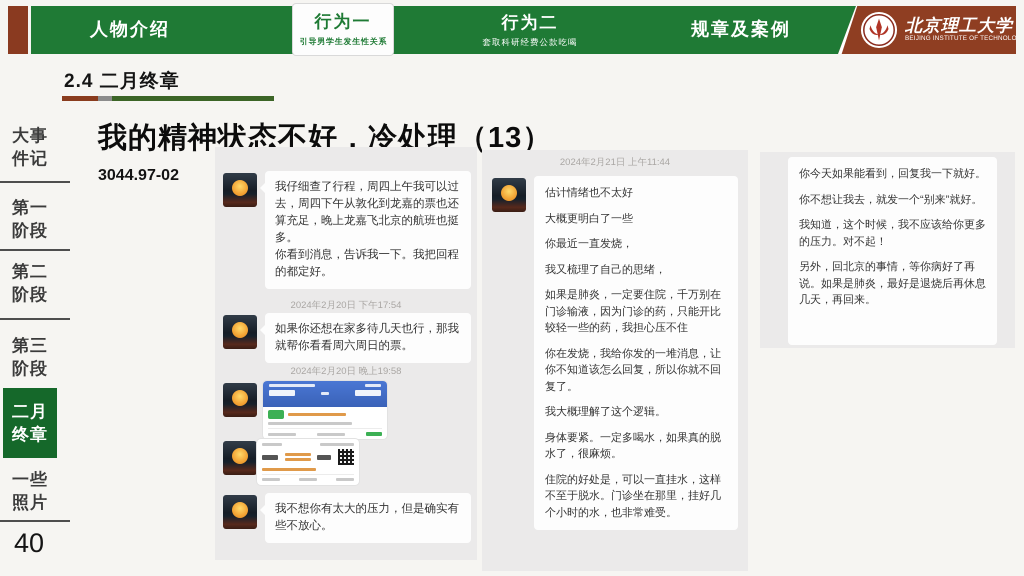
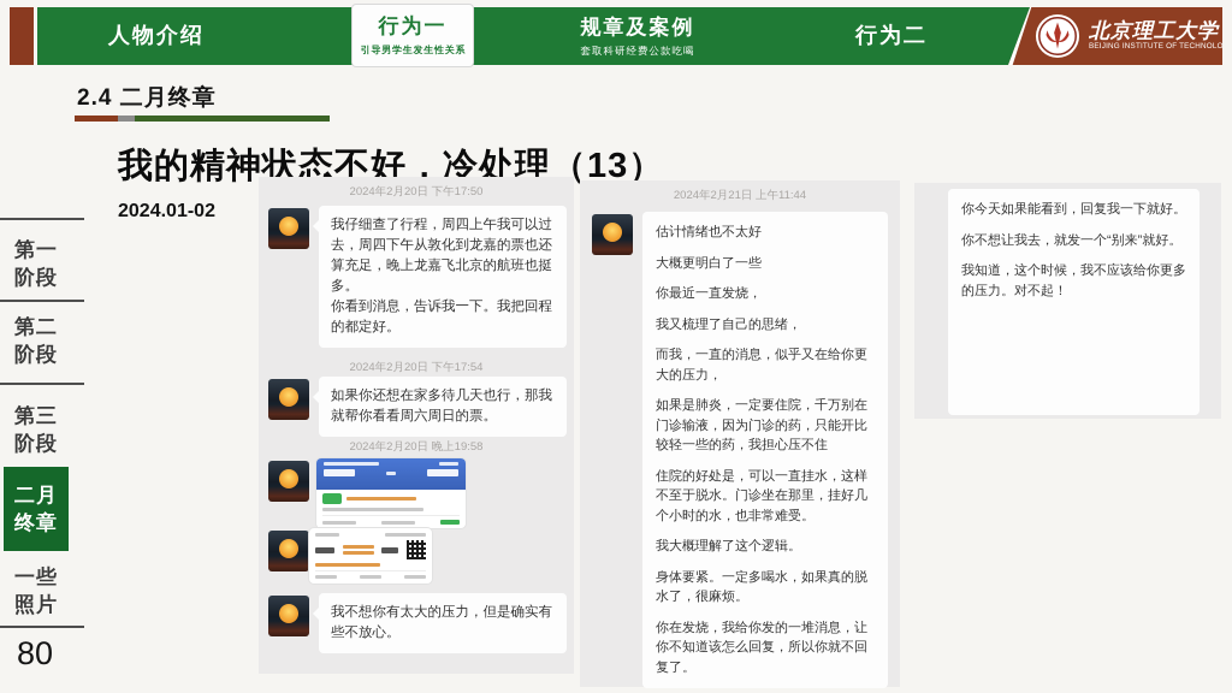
  人物介绍
  行为一
  引导男学生发生性关系
- 行为二
+ 规章及案例
  套取科研经费公款吃喝
- 规章及案例
+ 行为二
  北京理工大学
- 大事
- 件记
  第一
  阶段
  第二
  阶段
  第三
  阶段
  二月
  终章
  一些
  照片
- 40
+ 80
  2.4 二月终章
  我的精神状态不好，冷处理（13）
- 3044.97-02
+ 2024.01-02
+ 2024年2月20日 下午17:50
  我仔细查了行程，周四上午我可以过去，周四下午从敦化到龙嘉的票也还算充足，晚上龙嘉飞北京的航班也挺多。
  你看到消息，告诉我一下。我把回程的都定好。
  2024年2月20日 下午17:54
  如果你还想在家多待几天也行，那我就帮你看看周六周日的票。
  2024年2月20日 晚上19:58
  我不想你有太大的压力，但是确实有些不放心。
  2024年2月21日 上午11:44
  估计情绪也不太好
  大概更明白了一些
  你最近一直发烧，
  我又梳理了自己的思绪，
+ 而我，一直的消息，似乎又在给你更大的压力，
  如果是肺炎，一定要住院，千万别在门诊输液，因为门诊的药，只能开比较轻一些的药，我担心压不住
- 你在发烧，我给你发的一堆消息，让你不知道该怎么回复，所以你就不回复了。
+ 住院的好处是，可以一直挂水，这样不至于脱水。门诊坐在那里，挂好几个小时的水，也非常难受。
  我大概理解了这个逻辑。
  身体要紧。一定多喝水，如果真的脱水了，很麻烦。
- 住院的好处是，可以一直挂水，这样不至于脱水。门诊坐在那里，挂好几个小时的水，也非常难受。
+ 你在发烧，我给你发的一堆消息，让你不知道该怎么回复，所以你就不回复了。
  你今天如果能看到，回复我一下就好。
  你不想让我去，就发一个“别来”就好。
  我知道，这个时候，我不应该给你更多的压力。对不起！
- 另外，回北京的事情，等你病好了再说。如果是肺炎，最好是退烧后再休息几天，再回来。
